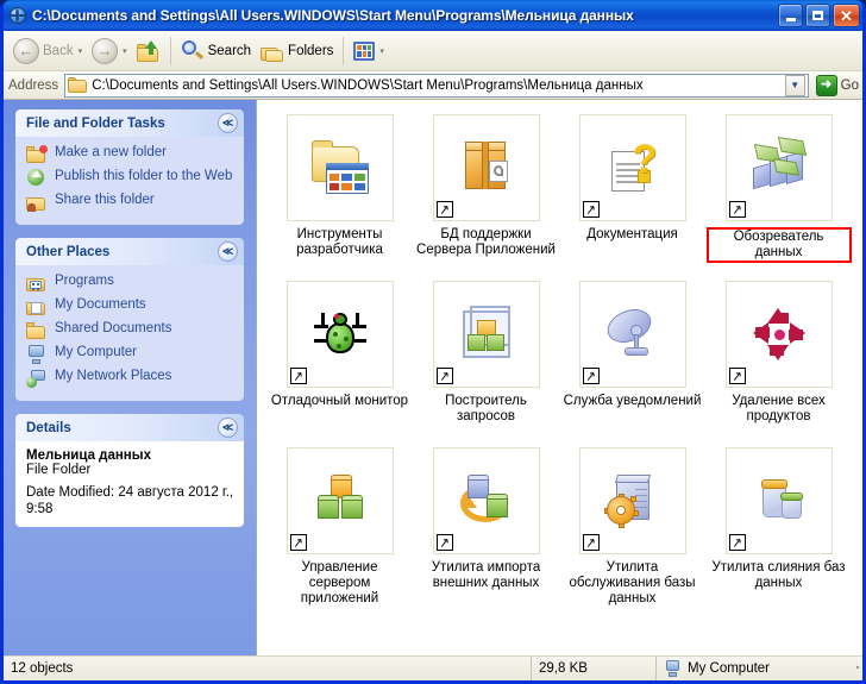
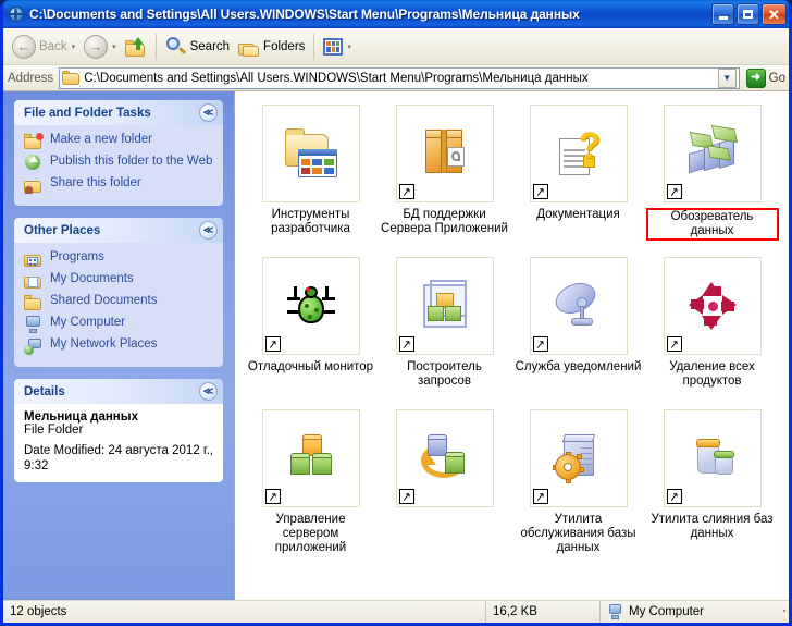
  C:\Documents and Settings\All Users.WINDOWS\Start Menu\Programs\Мельница данных
  ✕
  ←
  Back
  →
  Search
  Folders
  Address
  C:\Documents and Settings\All Users.WINDOWS\Start Menu\Programs\Мельница данных
  ▼
  ➜
  Go
  File and Folder Tasks
  ≪
  Make a new folder
  Publish this folder to the Web
  Share this folder
  Other Places
  ≪
  Programs
  My Documents
  Shared Documents
  My Computer
  My Network Places
  Details
  ≪
  Мельница данных
  File Folder
- Date Modified: 24 августа 2012 г., 9:58
+ Date Modified: 24 августа 2012 г., 9:32
  Инструменты разработчика
  БД поддержки Сервера Приложений
  ?
  Документация
  Обозреватель данных
  Отладочный монитор
  Построитель запросов
  Служба уведомлений
  Удаление всех продуктов
  Управление сервером приложений
- Утилита импорта внешних данных
  Утилита обслуживания базы данных
  Утилита слияния баз данных
  12 objects
- 29,8 KB
+ 16,2 KB
  My Computer
